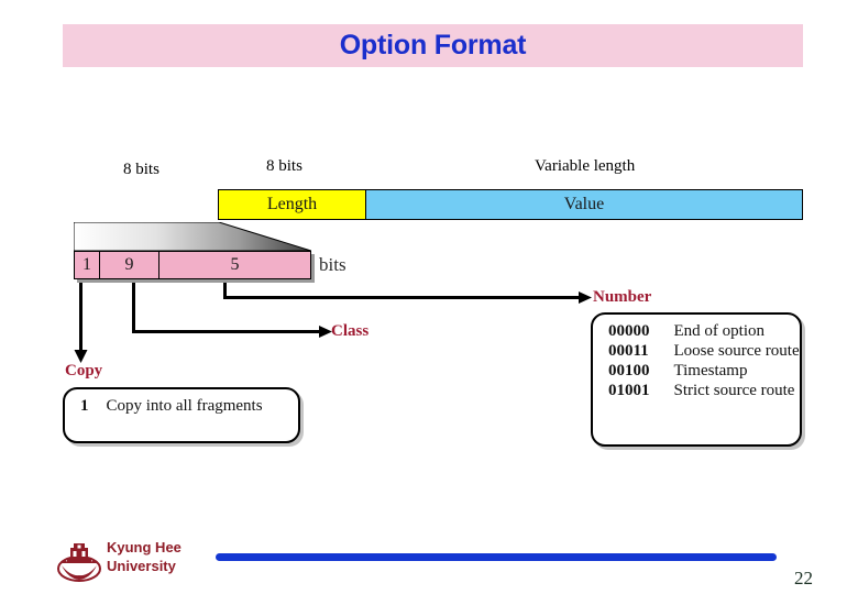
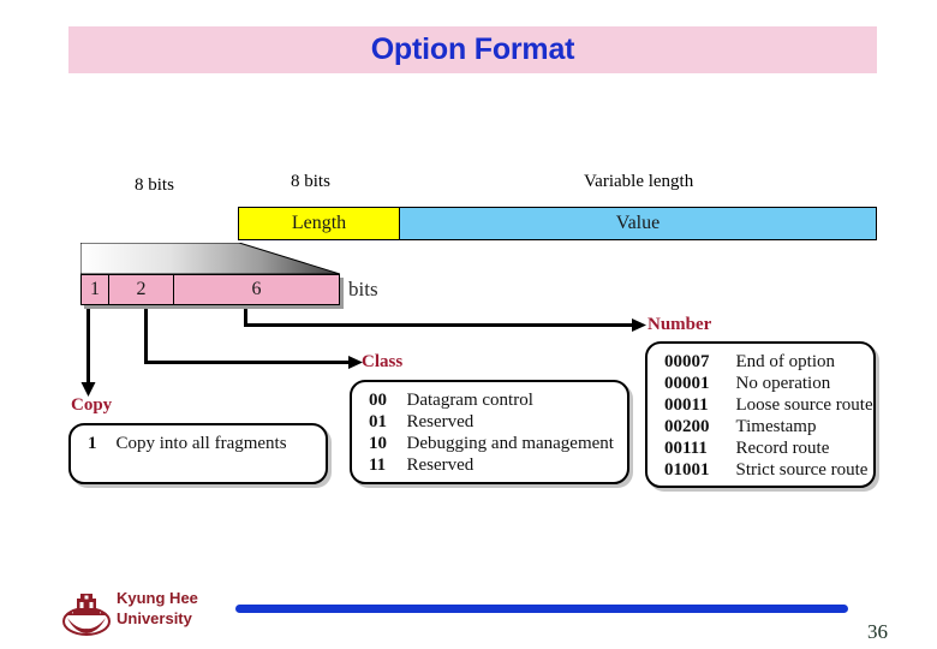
  Option Format
  8 bits
  8 bits
  Variable length
  Length
  Value
  1
- 9
+ 2
- 5
+ 6
  bits
  Copy
  Class
  Number
  1 Copy into all fragments
+ 00 Datagram control
+ 01 Reserved
+ 10 Debugging and management
+ 11 Reserved
- 00000 End of option
+ 00007 End of option
+ 00001 No operation
  00011 Loose source route
- 00100 Timestamp
+ 00200 Timestamp
+ 00111 Record route
  01001 Strict source route
  Kyung Hee
  University
- 22
+ 36
